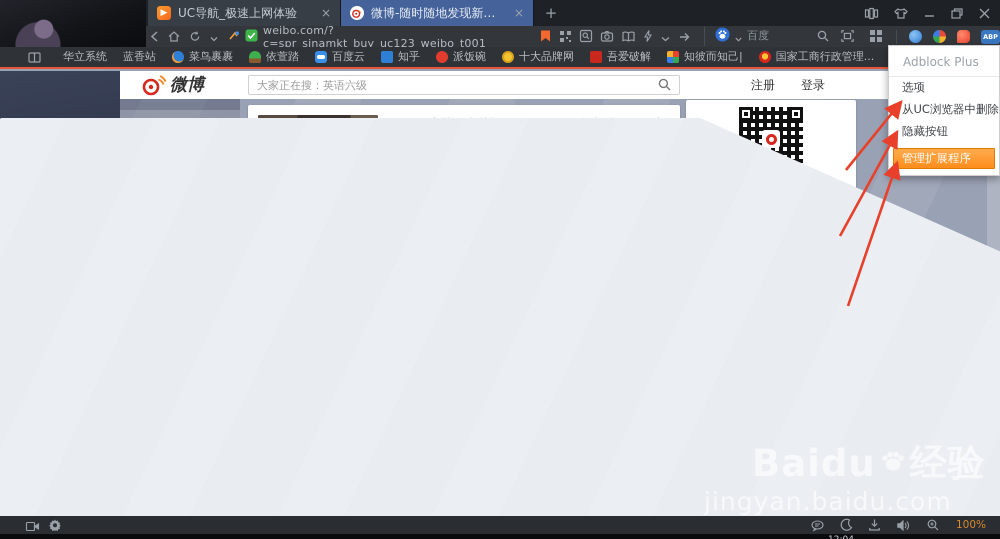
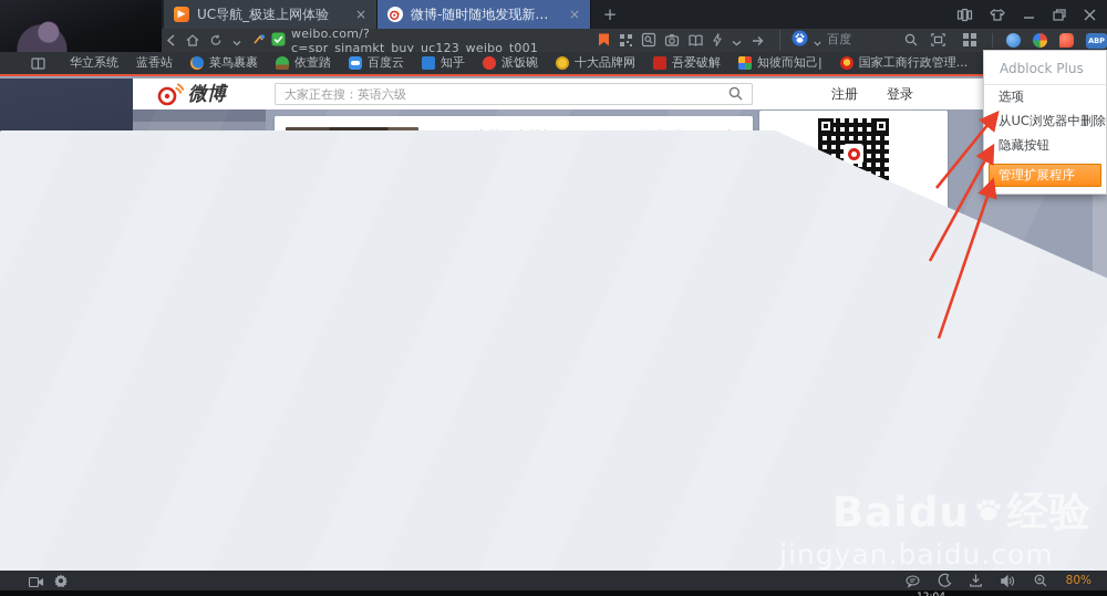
  ▶
  UC导航_极速上网体验
  ×
  微博-随时随地发现新鲜事
  ×
  +
  weibo.com/?c=spr_sinamkt_buy_uc123_weibo_t001
  百度
  ABP
  华立系统
  蓝香站
  菜鸟裹裹
  依萱踏
  百度云
  知乎
  派饭碗
  十大品牌网
  吾爱破解
  知彼而知己|
  国家工商行政管理...
  微博
  大家正在搜：英语六级
  注册
  登录
  Adblock Plus
  选项
  从UC浏览器中删除
  隐藏按钮
  管理扩展程序
  jingyan.baidu.com
- 100%
+ 80%
